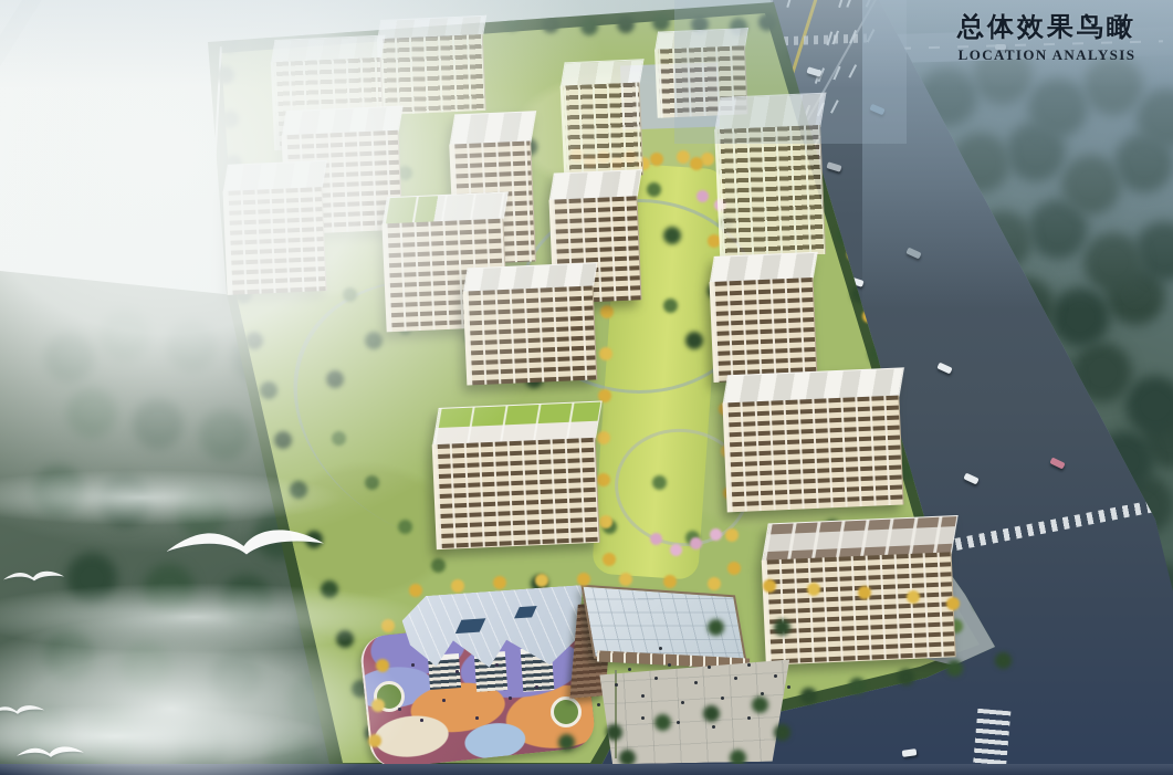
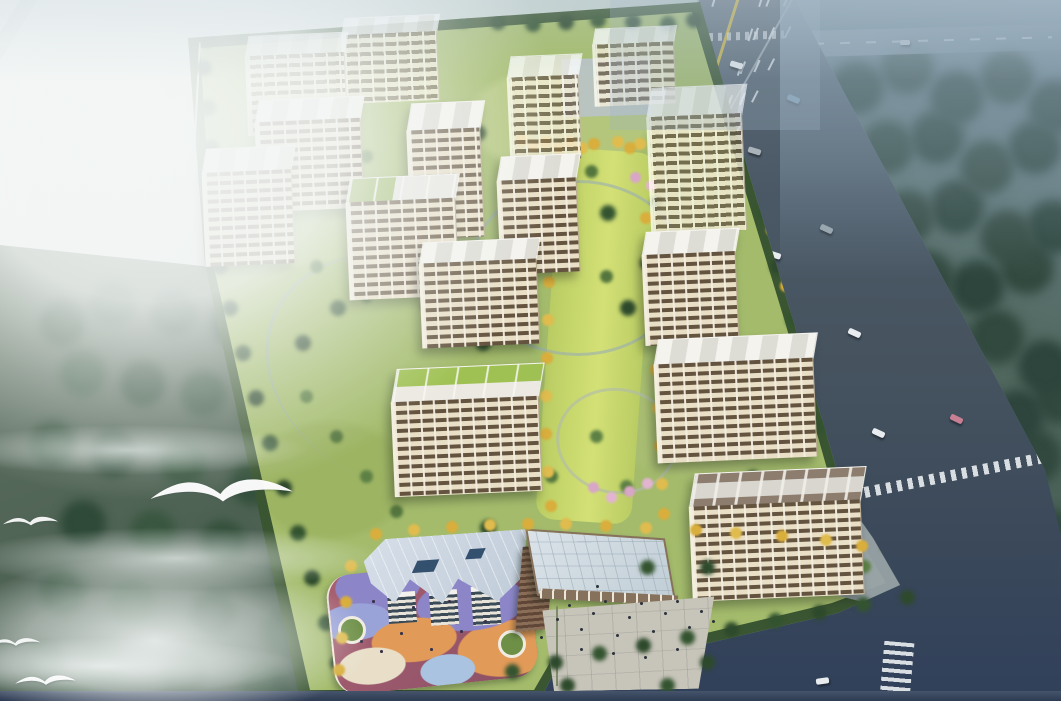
- 总体效果鸟瞰
- LOCATION ANALYSIS
